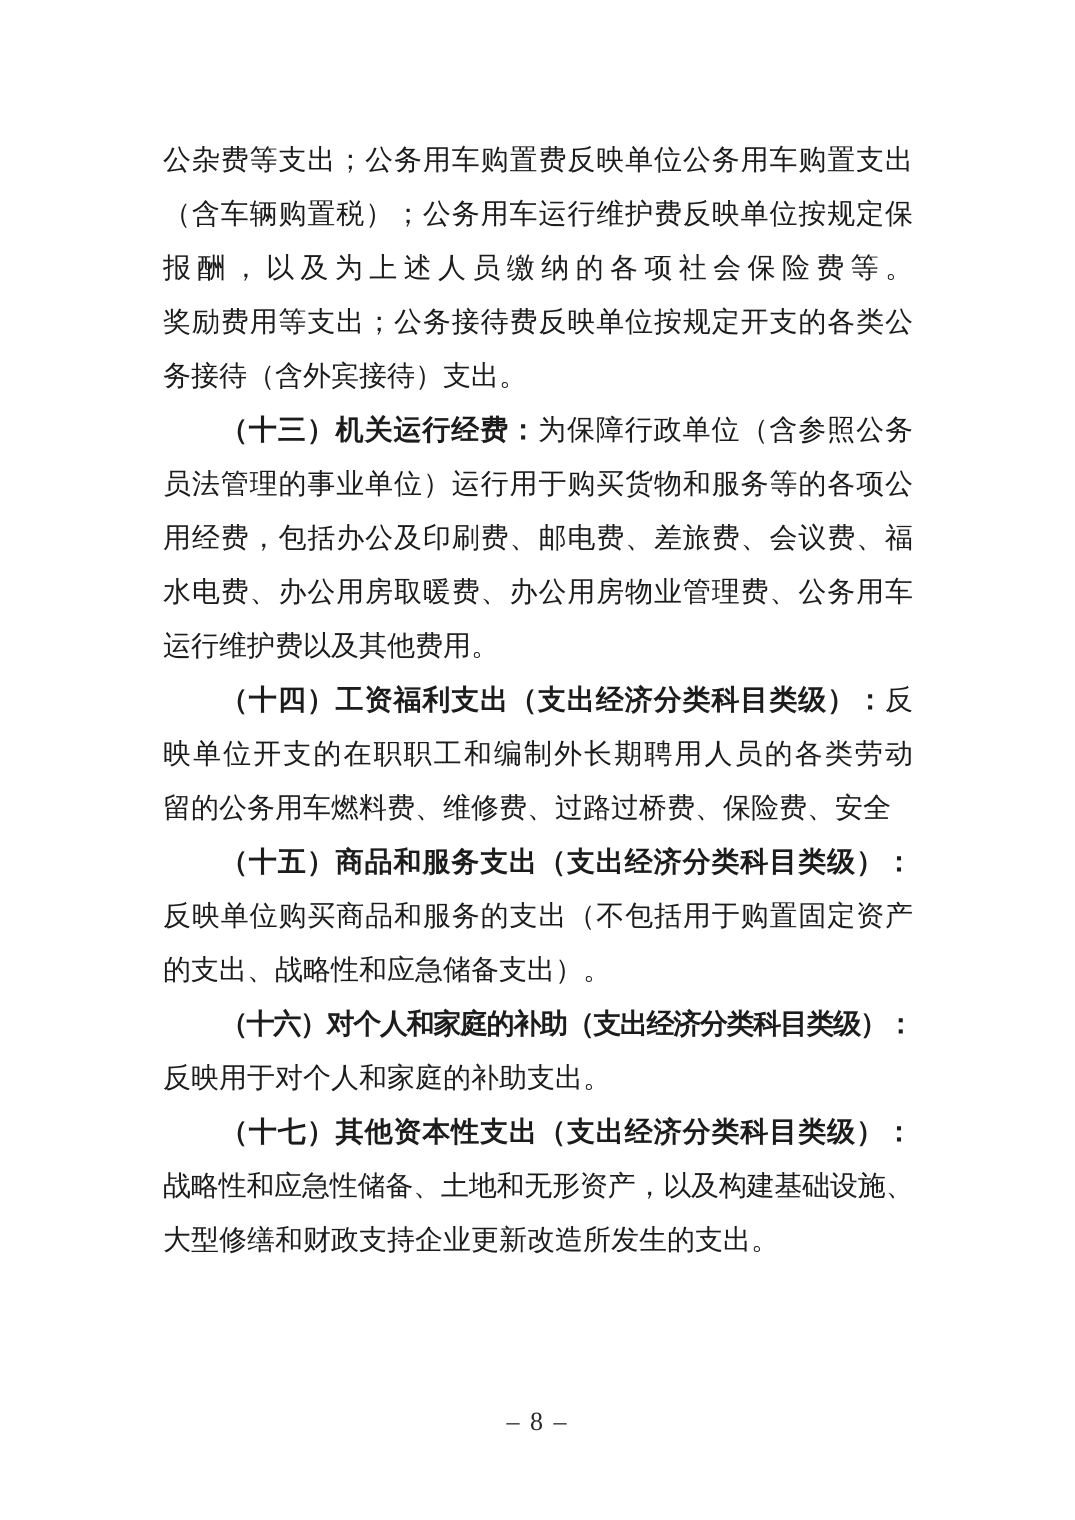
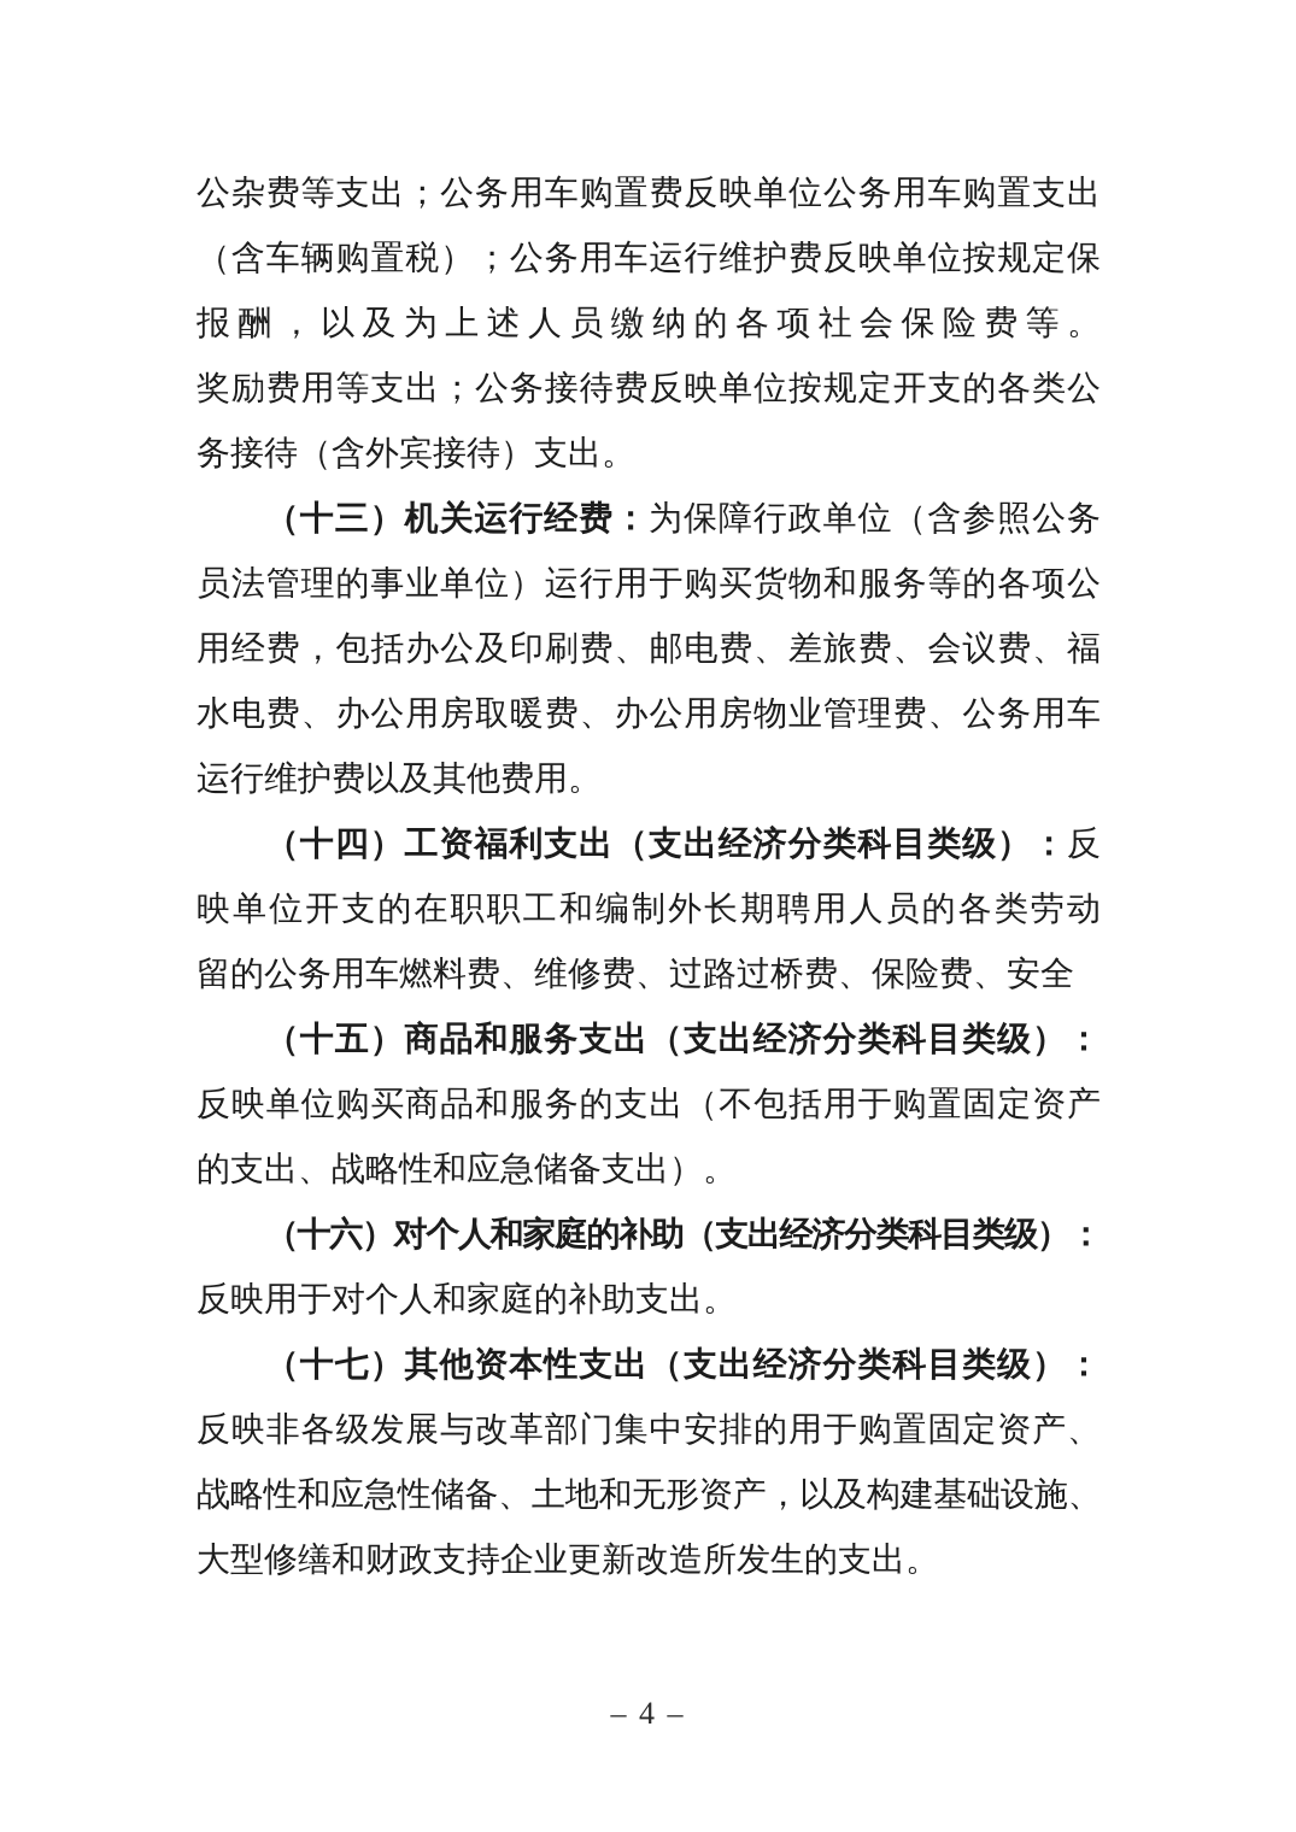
  公杂费等支出；公务用车购置费反映单位公务用车购置支出
  （含车辆购置税）；公务用车运行维护费反映单位按规定保
  报酬，以及为上述人员缴纳的各项社会保险费等。
  奖励费用等支出；公务接待费反映单位按规定开支的各类公
  务接待（含外宾接待）支出。
  （十三）机关运行经费：为保障行政单位（含参照公务
  员法管理的事业单位）运行用于购买货物和服务等的各项公
  用经费，包括办公及印刷费、邮电费、差旅费、会议费、福
  水电费、办公用房取暖费、办公用房物业管理费、公务用车
  运行维护费以及其他费用。
  （十四）工资福利支出（支出经济分类科目类级）：反
  映单位开支的在职职工和编制外长期聘用人员的各类劳动
  留的公务用车燃料费、维修费、过路过桥费、保险费、安全
  （十五）商品和服务支出（支出经济分类科目类级）：
  反映单位购买商品和服务的支出（不包括用于购置固定资产
  的支出、战略性和应急储备支出）。
  （十六）对个人和家庭的补助（支出经济分类科目类级）：
  反映用于对个人和家庭的补助支出。
  （十七）其他资本性支出（支出经济分类科目类级）：
+ 反映非各级发展与改革部门集中安排的用于购置固定资产、
  战略性和应急性储备、土地和无形资产，以及构建基础设施、
  大型修缮和财政支持企业更新改造所发生的支出。
- – 8 –
+ – 4 –
